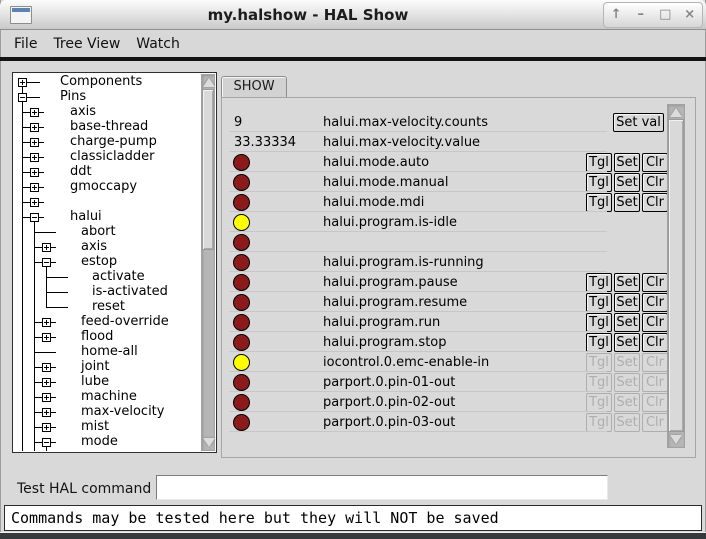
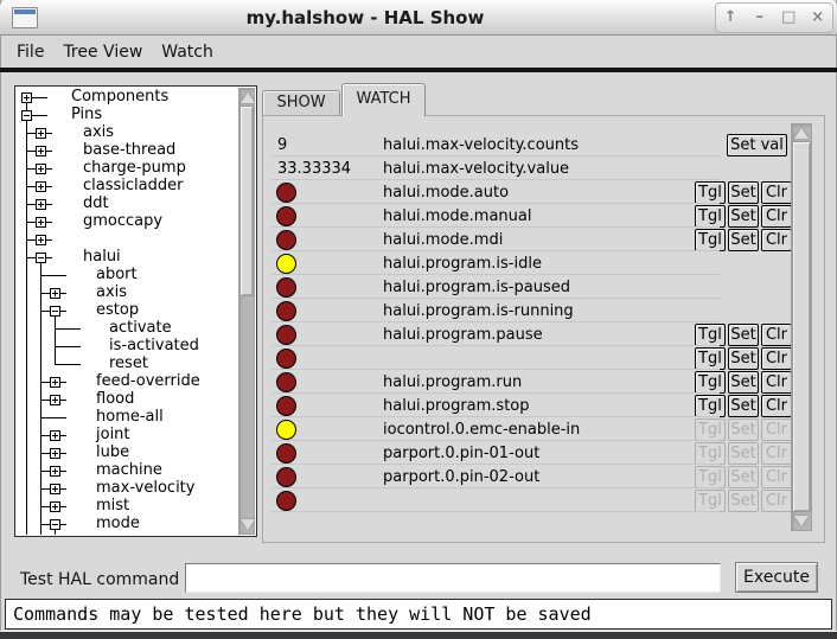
  my.halshow - HAL Show
  ↑
  –
  □
  ×
  File
  Tree View
  Watch
  Components
  Pins
  axis
  base-thread
  charge-pump
  classicladder
  ddt
  gmoccapy
  halui
  abort
  axis
  estop
  activate
  is-activated
  reset
  feed-override
  flood
  home-all
  joint
  lube
  machine
  max-velocity
  mist
  mode
  SHOW
+ WATCH
  9
  halui.max-velocity.counts
  Set val
  33.33334
  halui.max-velocity.value
  halui.mode.auto
  Tgl
  Set
  Clr
  halui.mode.manual
  Tgl
  Set
  Clr
  halui.mode.mdi
  Tgl
  Set
  Clr
  halui.program.is-idle
+ halui.program.is-paused
  halui.program.is-running
  halui.program.pause
  Tgl
  Set
  Clr
- halui.program.resume
  Tgl
  Set
  Clr
  halui.program.run
  Tgl
  Set
  Clr
  halui.program.stop
  Tgl
  Set
  Clr
  iocontrol.0.emc-enable-in
  Tgl
  Set
  Clr
  parport.0.pin-01-out
  Tgl
  Set
  Clr
  parport.0.pin-02-out
  Tgl
  Set
  Clr
- parport.0.pin-03-out
  Tgl
  Set
  Clr
  Test HAL command
+ Execute
  Commands may be tested here but they will NOT be saved
